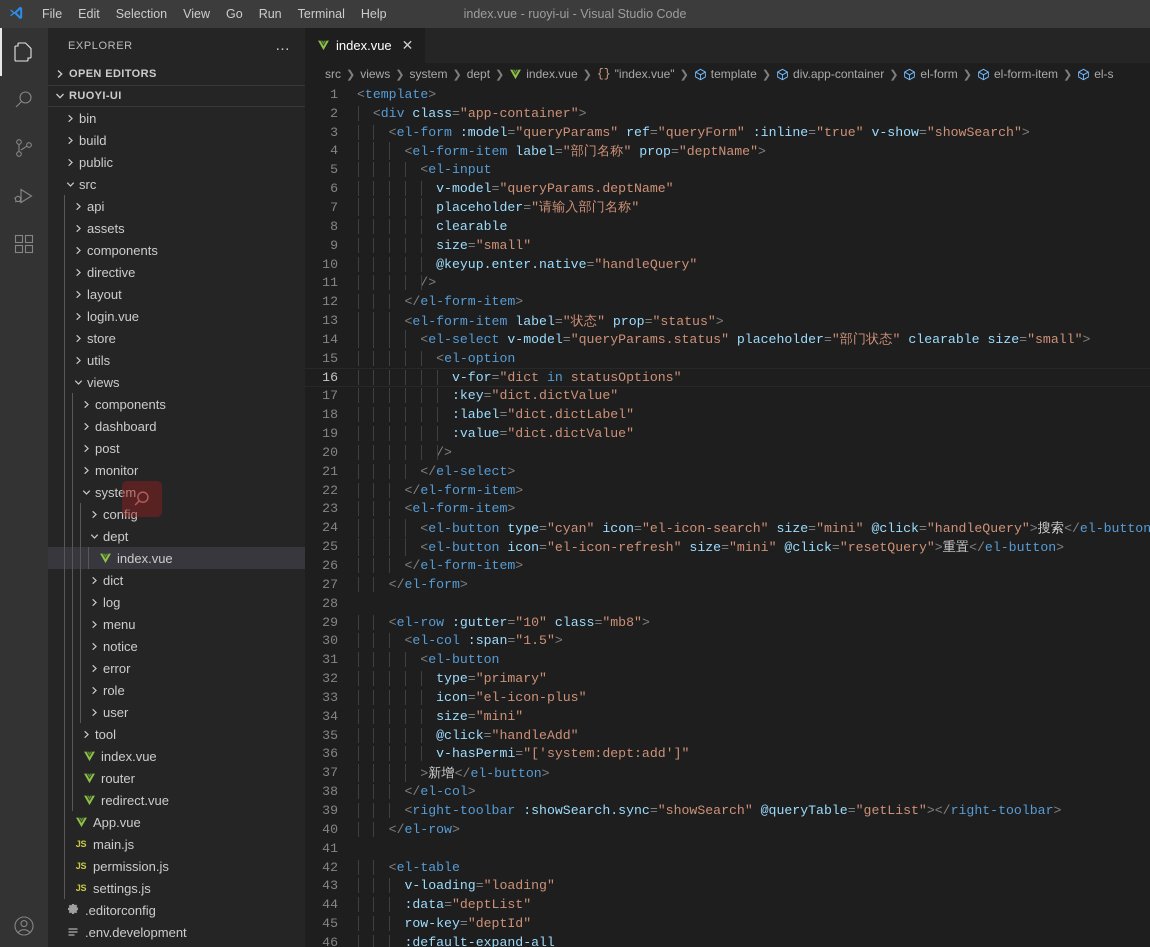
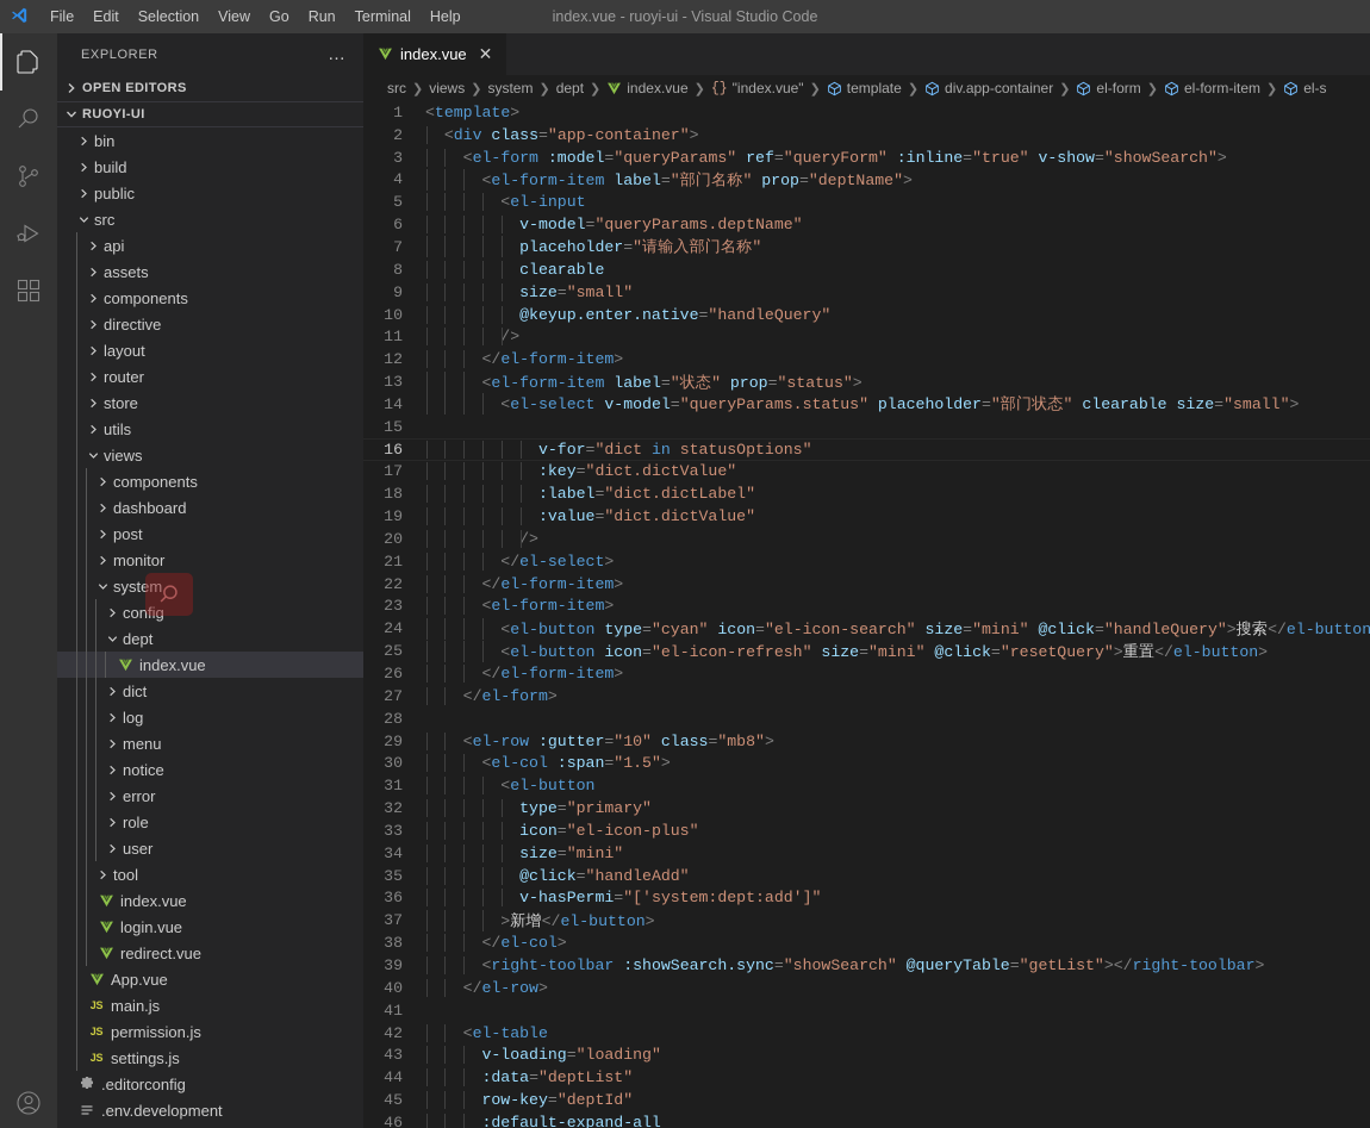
  File
  Edit
  Selection
  View
  Go
  Run
  Terminal
  Help
  index.vue - ruoyi-ui - Visual Studio Code
  EXPLORER
  …
  OPEN EDITORS
  RUOYI-UI
  bin
  build
  public
  src
  api
  assets
  components
  directive
  layout
- login.vue
+ router
  store
  utils
  views
  components
  dashboard
  post
  monitor
  system
  config
  dept
  index.vue
  dict
  log
  menu
  notice
  error
  role
  user
  tool
  index.vue
- router
+ login.vue
  redirect.vue
  App.vue
  JS
  main.js
  JS
  permission.js
  JS
  settings.js
  .editorconfig
  .env.development
  index.vue
  ✕
  src
  ❯
  views
  ❯
  system
  ❯
  dept
  ❯
  index.vue
  ❯
  {}
  "index.vue"
  ❯
  template
  ❯
  div.app-container
  ❯
  el-form
  ❯
  el-form-item
  ❯
  el-s
  1
  <template>
  2
  <div class="app-container">
  3
  <el-form :model="queryParams" ref="queryForm" :inline="true" v-show="showSearch">
  4
  <el-form-item label="部门名称" prop="deptName">
  5
  <el-input
  6
  v-model="queryParams.deptName"
  7
  placeholder="请输入部门名称"
  8
  clearable
  9
  size="small"
  10
  @keyup.enter.native="handleQuery"
  11
  />
  12
  </el-form-item>
  13
  <el-form-item label="状态" prop="status">
  14
  <el-select v-model="queryParams.status" placeholder="部门状态" clearable size="small">
  15
- <el-option
  16
  v-for="dict in statusOptions"
  17
  :key="dict.dictValue"
  18
  :label="dict.dictLabel"
  19
  :value="dict.dictValue"
  20
  />
  21
  </el-select>
  22
  </el-form-item>
  23
  <el-form-item>
  24
  <el-button type="cyan" icon="el-icon-search" size="mini" @click="handleQuery">搜索</el-button
  25
  <el-button icon="el-icon-refresh" size="mini" @click="resetQuery">重置</el-button>
  26
  </el-form-item>
  27
  </el-form>
  28
  29
  <el-row :gutter="10" class="mb8">
  30
  <el-col :span="1.5">
  31
  <el-button
  32
  type="primary"
  33
  icon="el-icon-plus"
  34
  size="mini"
  35
  @click="handleAdd"
  36
  v-hasPermi="['system:dept:add']"
  37
  >新增</el-button>
  38
  </el-col>
  39
  <right-toolbar :showSearch.sync="showSearch" @queryTable="getList"></right-toolbar>
  40
  </el-row>
  41
  42
  <el-table
  43
  v-loading="loading"
  44
  :data="deptList"
  45
  row-key="deptId"
  46
  :default-expand-all
